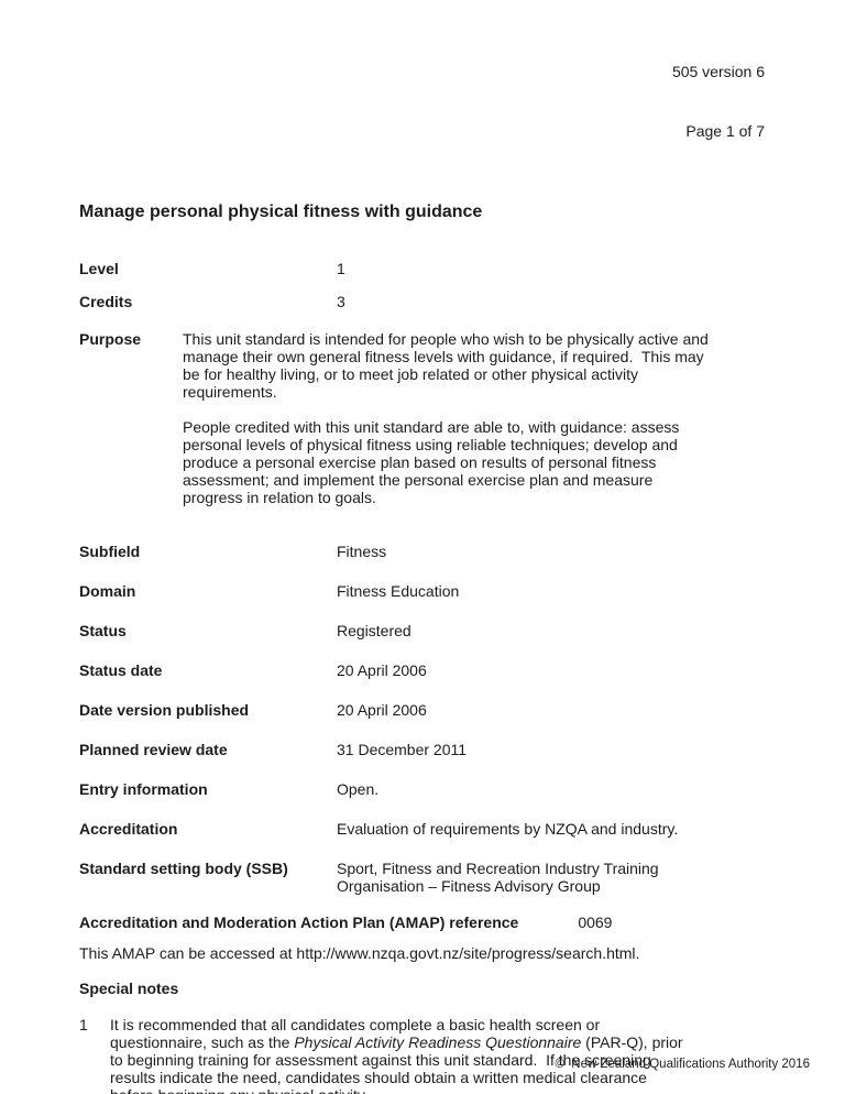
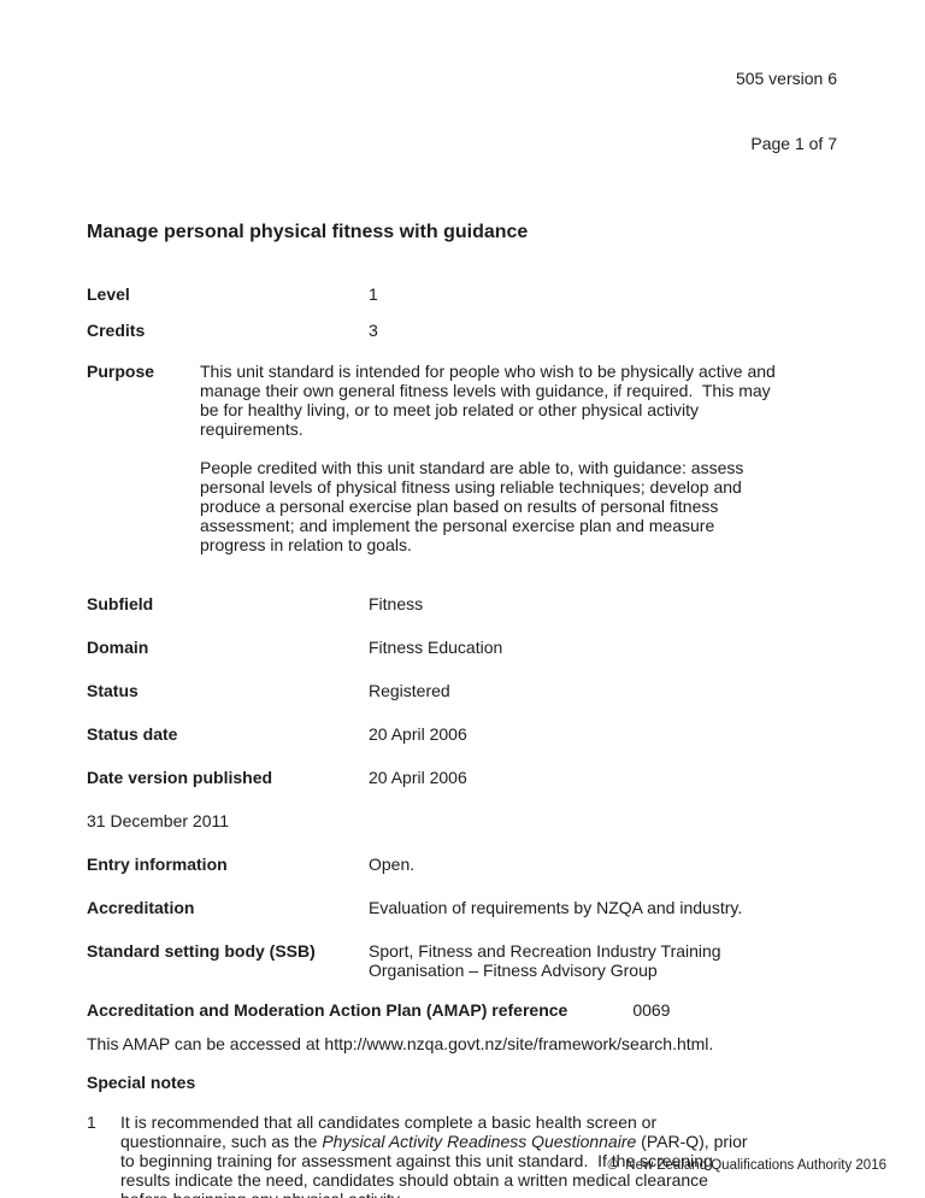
  505 version 6
  Page 1 of 7
  Manage personal physical fitness with guidance
  Level
  1
  Credits
  3
  Purpose
  This unit standard is intended for people who wish to be physically active and
  manage their own general fitness levels with guidance, if required. This may
  be for healthy living, or to meet job related or other physical activity
  requirements.
  People credited with this unit standard are able to, with guidance: assess
  personal levels of physical fitness using reliable techniques; develop and
  produce a personal exercise plan based on results of personal fitness
  assessment; and implement the personal exercise plan and measure
  progress in relation to goals.
  Subfield
  Fitness
  Domain
  Fitness Education
  Status
  Registered
  Status date
  20 April 2006
  Date version published
  20 April 2006
- Planned review date
  31 December 2011
  Entry information
  Open.
  Accreditation
  Evaluation of requirements by NZQA and industry.
  Standard setting body (SSB)
  Sport, Fitness and Recreation Industry Training
  Organisation – Fitness Advisory Group
  Accreditation and Moderation Action Plan (AMAP) reference
  0069
- This AMAP can be accessed at http://www.nzqa.govt.nz/site/progress/search.html.
+ This AMAP can be accessed at http://www.nzqa.govt.nz/site/framework/search.html.
  Special notes
  1
  It is recommended that all candidates complete a basic health screen or
  questionnaire, such as the Physical Activity Readiness Questionnaire (PAR-Q), prior
  to beginning training for assessment against this unit standard. If the screening
  results indicate the need, candidates should obtain a written medical clearance
  © New Zealand Qualifications Authority 2016
